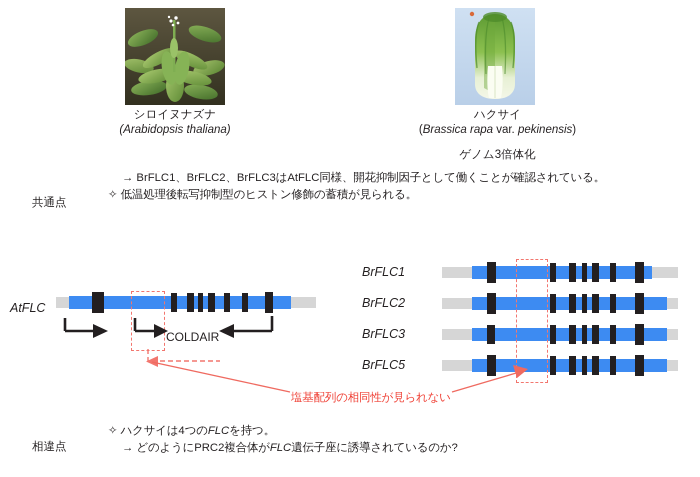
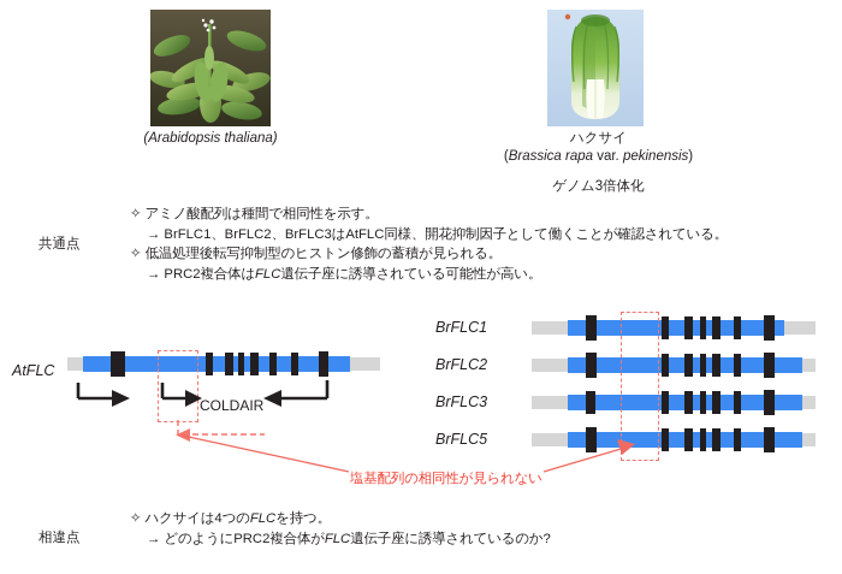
- シロイヌナズナ
  (Arabidopsis thaliana)
  ハクサイ
  (Brassica rapa var. pekinensis)
  ゲノム3倍体化
  共通点
+ ✧ アミノ酸配列は種間で相同性を示す。
  → BrFLC1、BrFLC2、BrFLC3はAtFLC同様、開花抑制因子として働くことが確認されている。
  ✧ 低温処理後転写抑制型のヒストン修飾の蓄積が見られる。
+ → PRC2複合体はFLC遺伝子座に誘導されている可能性が高い。
  AtFLC
  COLDAIR
  BrFLC1
  BrFLC2
  BrFLC3
  BrFLC5
  塩基配列の相同性が見られない
  相違点
  ✧ ハクサイは4つのFLCを持つ。
  → どのようにPRC2複合体がFLC遺伝子座に誘導されているのか?
